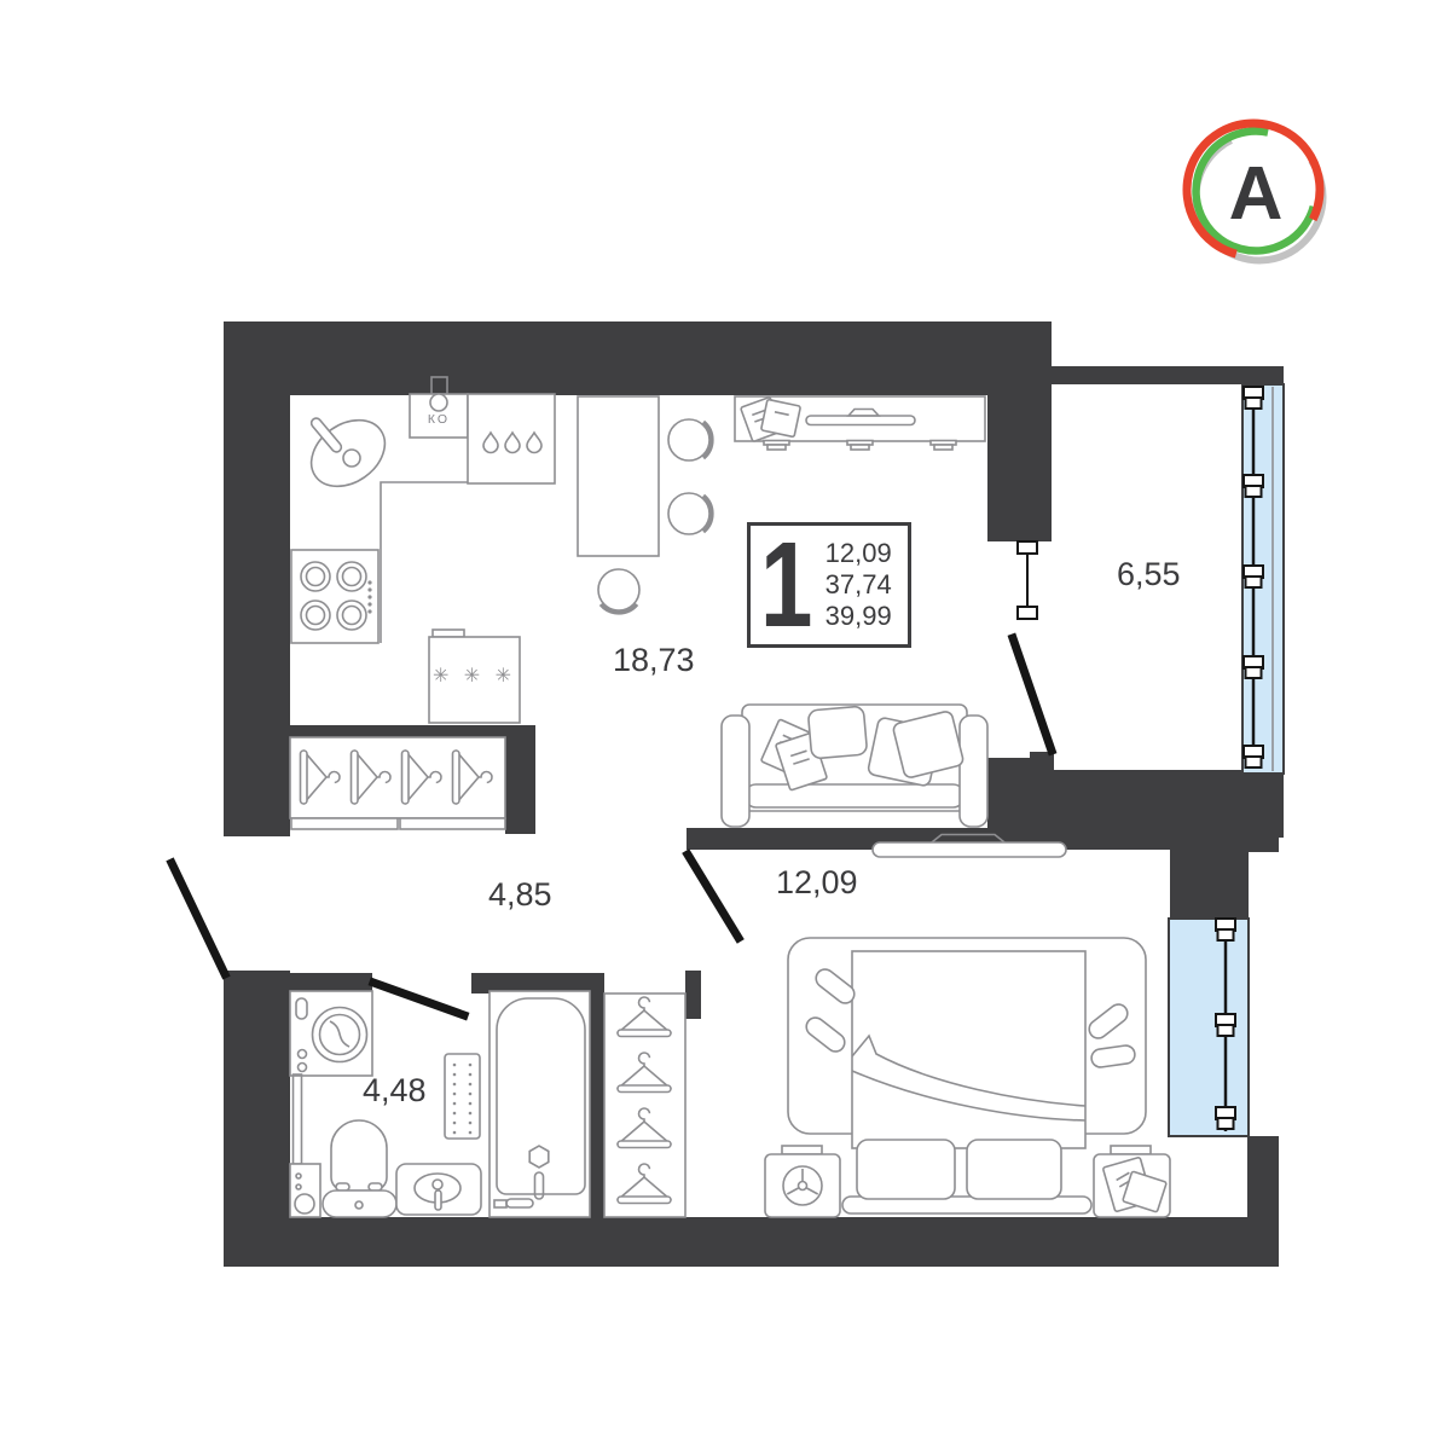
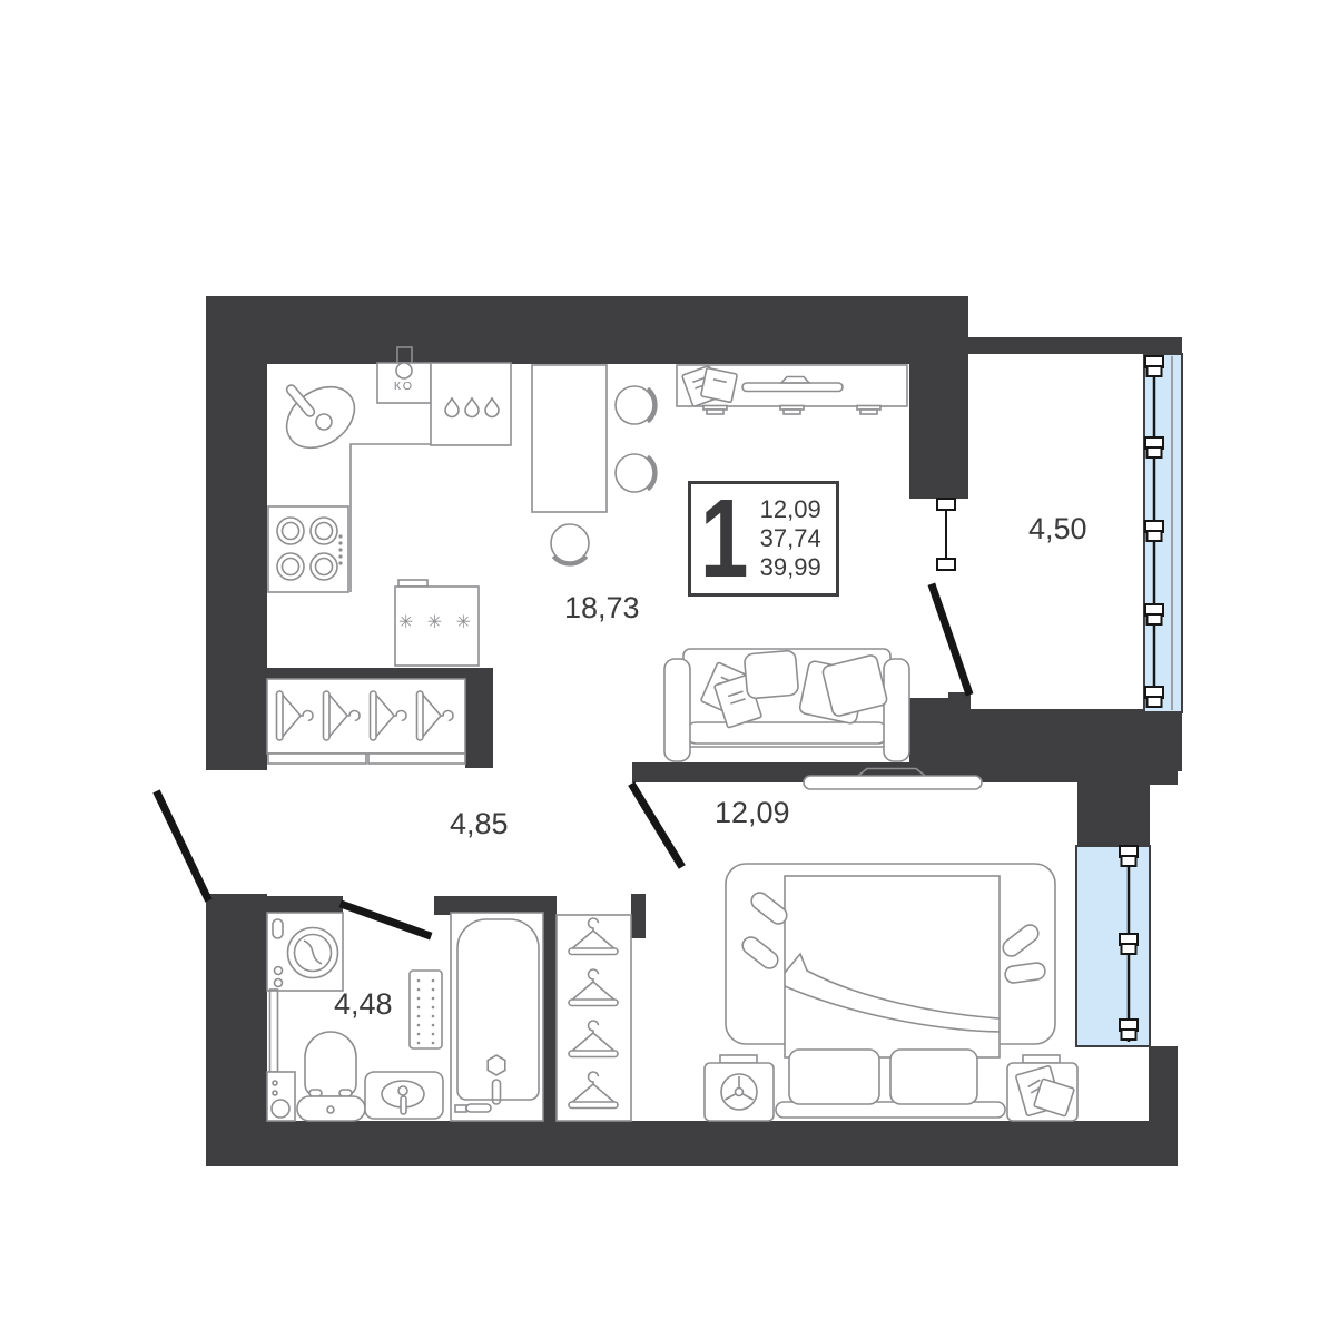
  18,73
- 6,55
+ 4,50
  4,85
  12,09
  4,48
  КО
  ✳ ✳ ✳
  1
  12,09
  37,74
  39,99
- A
